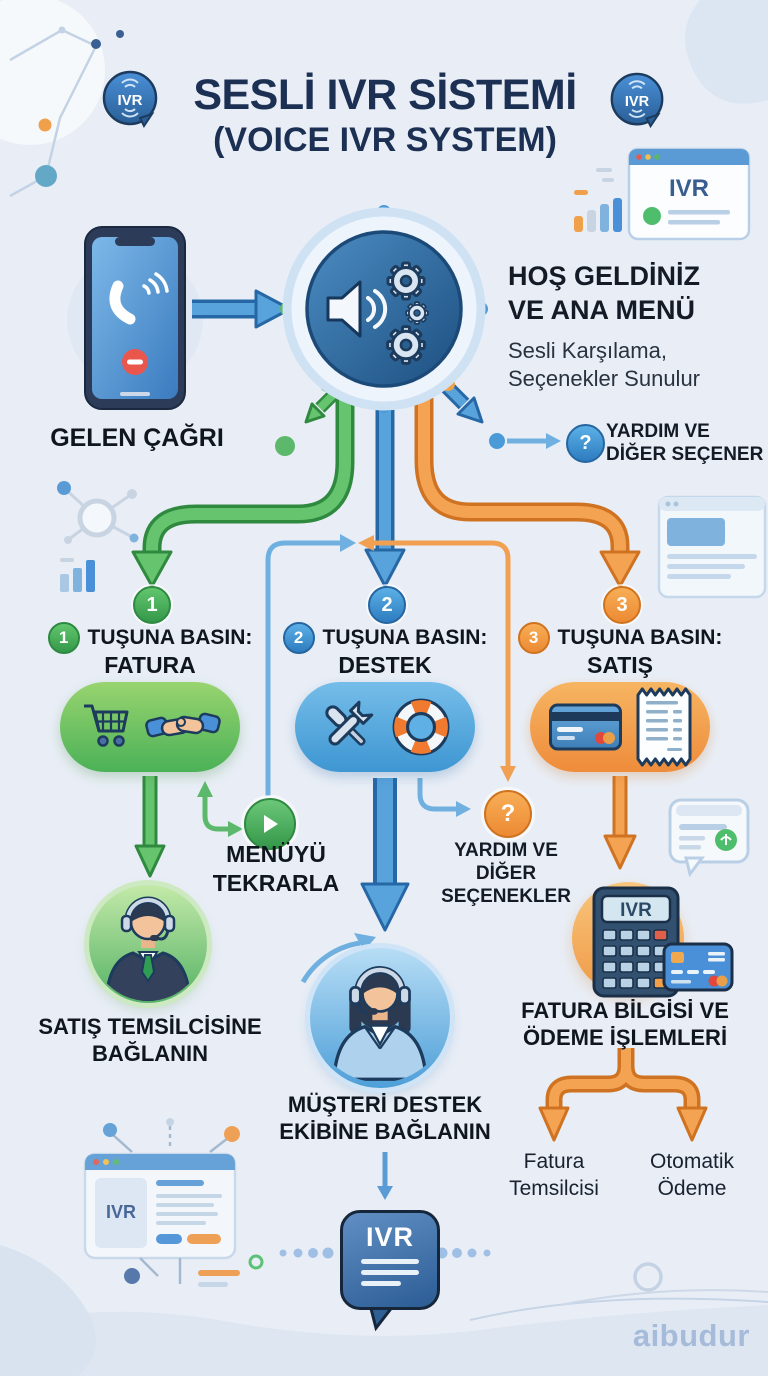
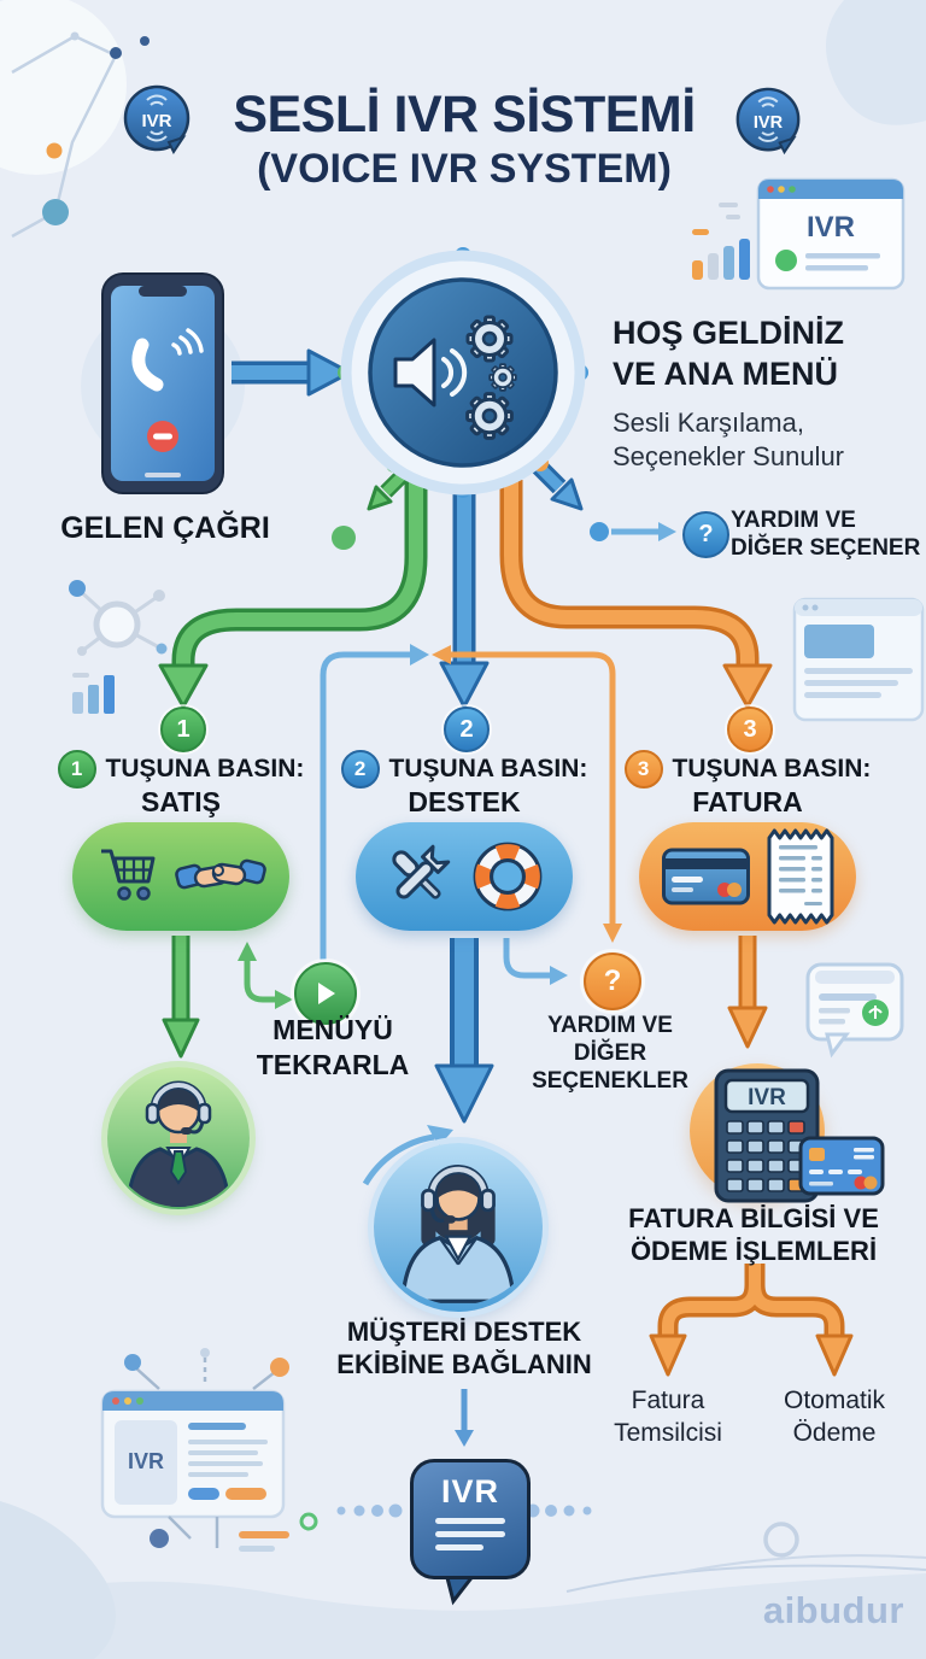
  IVR
  SESLİ IVR SİSTEMİ
  IVR
  (VOICE IVR SYSTEM)
  IVR
  GELEN ÇAĞRI
  HOŞ GELDİNİZ
  VE ANA MENÜ
  Sesli Karşılama,
  Seçenekler Sunulur
  ?
  YARDIM VE
  DİĞER SEÇENER
  1
  2
  3
  1
  TUŞUNA BASIN:
- FATURA
+ SATIŞ
  2
  TUŞUNA BASIN:
  DESTEK
  3
  TUŞUNA BASIN:
- SATIŞ
+ FATURA
  MENÜYÜ
  TEKRARLA
  ?
  YARDIM VE
  DİĞER
  SEÇENEKLER
- SATIŞ TEMSİLCİSİNE
- BAĞLANIN
  MÜŞTERİ DESTEK
  EKİBİNE BAĞLANIN
  IVR
  FATURA BİLGİSİ VE
  ÖDEME İŞLEMLERİ
  Fatura
  Temsilcisi
  Otomatik
  Ödeme
  IVR
  IVR
  aibudur
